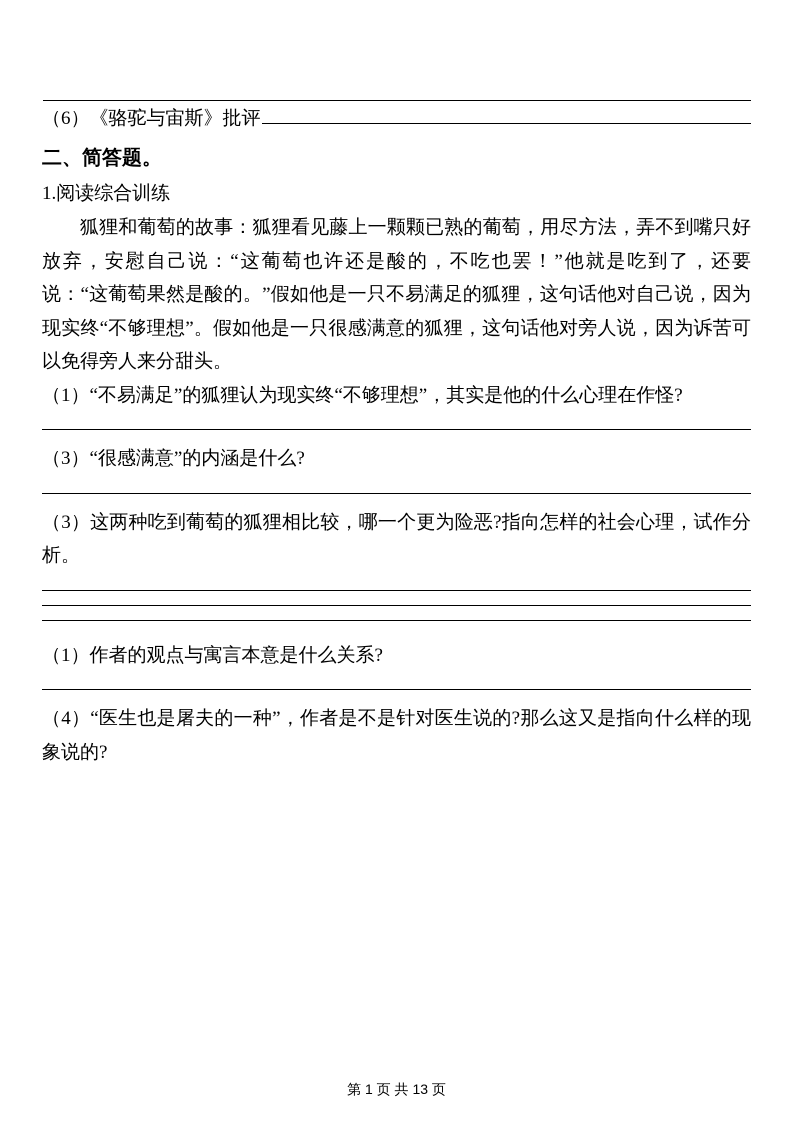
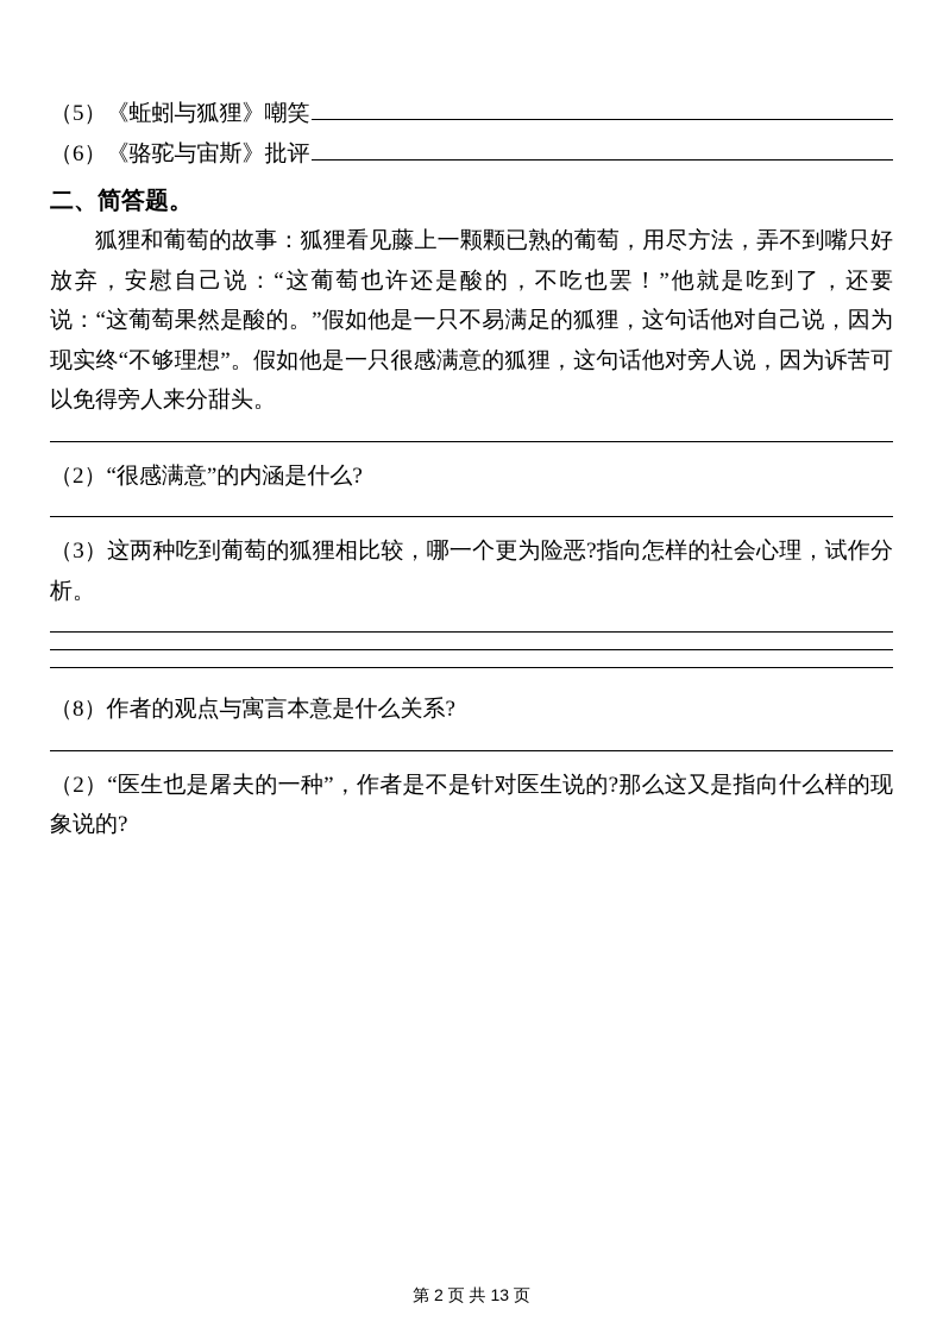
+ （5）《蚯蚓与狐狸》嘲笑
  （6）《骆驼与宙斯》批评
  二、简答题。
- 1.阅读综合训练
  狐狸和葡萄的故事：狐狸看见藤上一颗颗已熟的葡萄，用尽方法，弄不到嘴只好放弃，安慰自己说：“这葡萄也许还是酸的，不吃也罢！”他就是吃到了，还要说：“这葡萄果然是酸的。”假如他是一只不易满足的狐狸，这句话他对自己说，因为现实终“不够理想”。假如他是一只很感满意的狐狸，这句话他对旁人说，因为诉苦可以免得旁人来分甜头。
- （1）“不易满足”的狐狸认为现实终“不够理想”，其实是他的什么心理在作怪?
- （3）“很感满意”的内涵是什么?
+ （2）“很感满意”的内涵是什么?
  （3）这两种吃到葡萄的狐狸相比较，哪一个更为险恶?指向怎样的社会心理，试作分析。
- （1）作者的观点与寓言本意是什么关系?
+ （8）作者的观点与寓言本意是什么关系?
- （4）“医生也是屠夫的一种”，作者是不是针对医生说的?那么这又是指向什么样的现象说的?
+ （2）“医生也是屠夫的一种”，作者是不是针对医生说的?那么这又是指向什么样的现象说的?
- 第 1 页 共 13 页
+ 第 2 页 共 13 页
